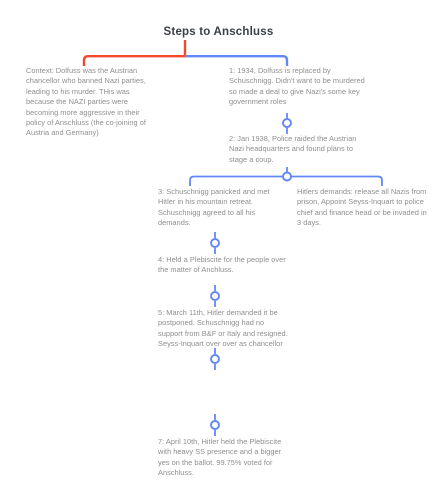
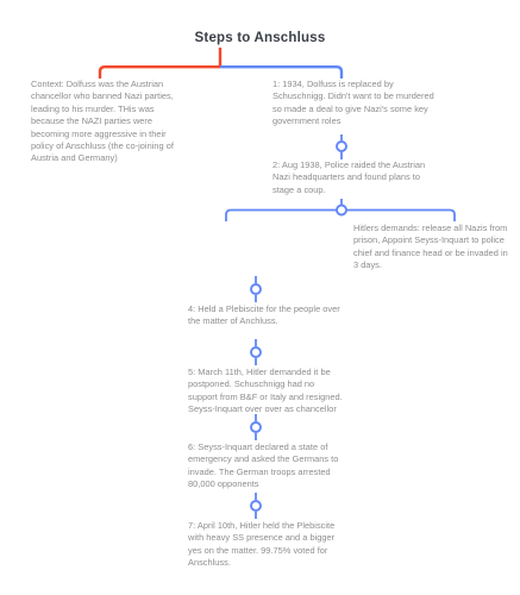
  Steps to Anschluss
  Context: Dolfuss was the Austrian chancellor who banned Nazi parties, leading to his murder. THis was because the NAZI parties were becoming more aggressive in their policy of Anschluss (the co-joining of Austria and Germany)
  1: 1934, Dolfuss is replaced by Schuschnigg. Didn't want to be murdered so made a deal to give Nazi's some key government roles
- 2: Jan 1938, Police raided the Austrian Nazi headquarters and found plans to stage a coup.
+ 2: Aug 1938, Police raided the Austrian Nazi headquarters and found plans to stage a coup.
- 3: Schuschnigg panicked and met Hitler in his mountain retreat. Schuschnigg agreed to all his demands.
  Hitlers demands: release all Nazis from prison, Appoint Seyss-Inquart to police chief and finance head or be invaded in 3 days.
  4: Held a Plebiscite for the people over the matter of Anchluss.
  5: March 11th, Hitler demanded it be postponed. Schuschnigg had no support from B&F or Italy and resigned. Seyss-Inquart over over as chancellor
+ 6: Seyss-Inquart declared a state of emergency and asked the Germans to invade. The German troops arrested 80,000 opponents
- 7: April 10th, Hitler held the Plebiscite with heavy SS presence and a bigger yes on the ballot. 99.75% voted for Anschluss.
+ 7: April 10th, Hitler held the Plebiscite with heavy SS presence and a bigger yes on the matter. 99.75% voted for Anschluss.
